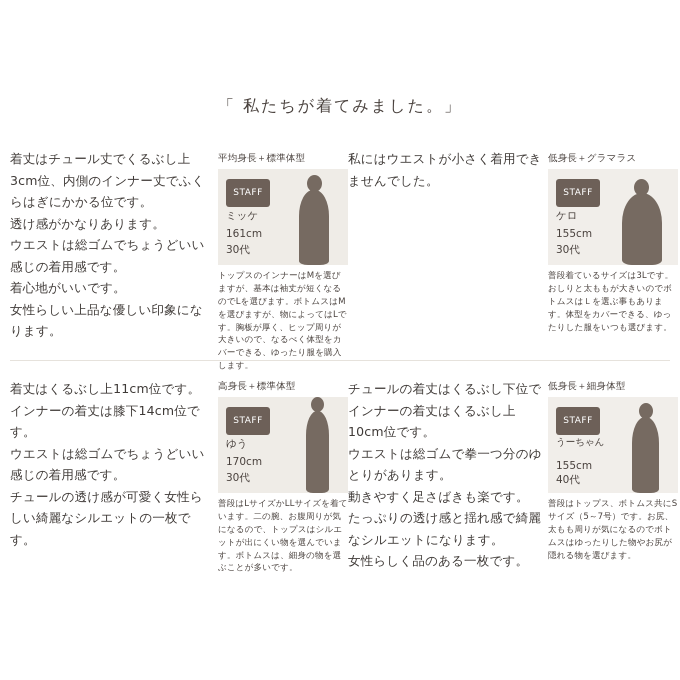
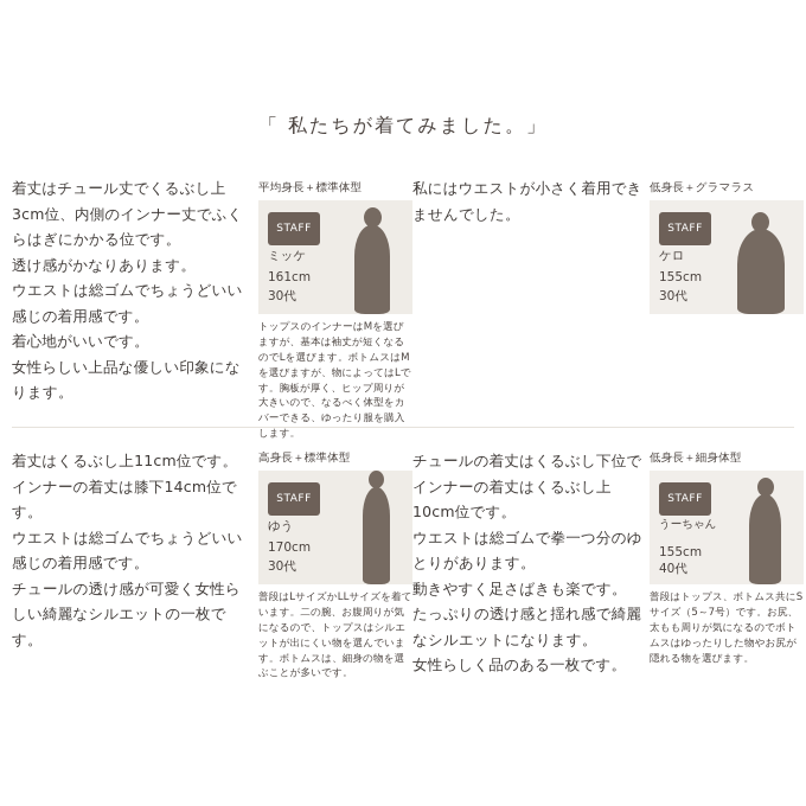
  「 私たちが着てみました。」
  着丈はチュール丈でくるぶし上3cm位、内側のインナー丈でふくらはぎにかかる位です。
  透け感がかなりあります。
  ウエストは総ゴムでちょうどいい感じの着用感です。
  着心地がいいです。
  女性らしい上品な優しい印象になります。
  平均身長＋標準体型
  STAFF
  ミッケ
  161cm
  30代
  トップスのインナーはMを選びますが、基本は袖丈が短くなるのでLを選びます。ボトムスはМを選びますが、物によってはLです。胸板が厚く、ヒップ周りが大きいので、なるべく体型をカバーできる、ゆったり服を購入します。
  私にはウエストが小さく着用できませんでした。
  低身長＋グラマラス
  STAFF
  ケロ
  155cm
  30代
- 普段着ているサイズは3Lです。おしりと太ももが大きいのでボトムスはＬを選ぶ事もあります。体型をカバーできる、ゆったりした服をいつも選びます。
  着丈はくるぶし上11cm位です。
  インナーの着丈は膝下14cm位です。
  ウエストは総ゴムでちょうどいい感じの着用感です。
  チュールの透け感が可愛く女性らしい綺麗なシルエットの一枚です。
  高身長＋標準体型
  STAFF
  ゆう
  170cm
  30代
  普段はLサイズかLLサイズを着ています。二の腕、お腹周りが気になるので、トップスはシルエットが出にくい物を選んでいます。ボトムスは、細身の物を選ぶことが多いです。
  チュールの着丈はくるぶし下位でインナーの着丈はくるぶし上10cm位です。
  ウエストは総ゴムで拳一つ分のゆとりがあります。
  動きやすく足さばきも楽です。
  たっぷりの透け感と揺れ感で綺麗なシルエットになります。
  女性らしく品のある一枚です。
  低身長＋細身体型
  STAFF
  うーちゃん
  155cm
  40代
  普段はトップス、ボトムス共にSサイズ（5～7号）です。お尻、太もも周りが気になるのでボトムスはゆったりした物やお尻が隠れる物を選びます。
